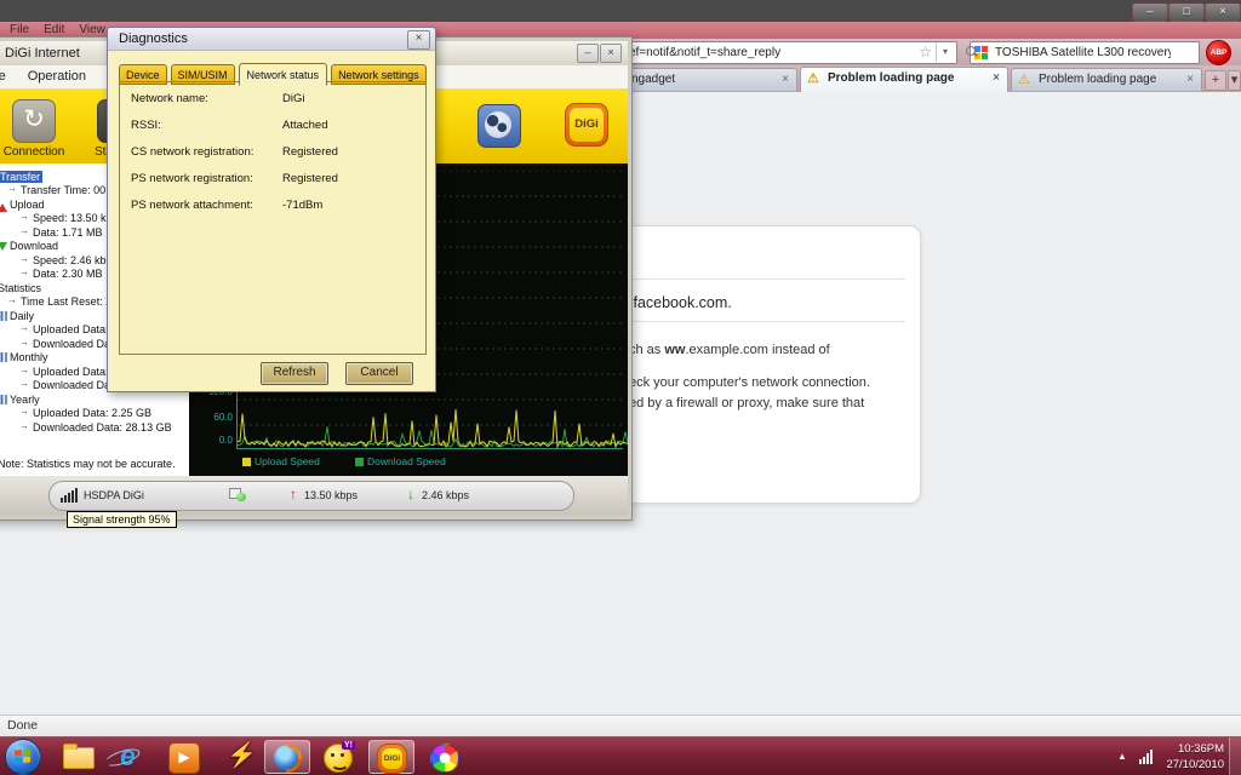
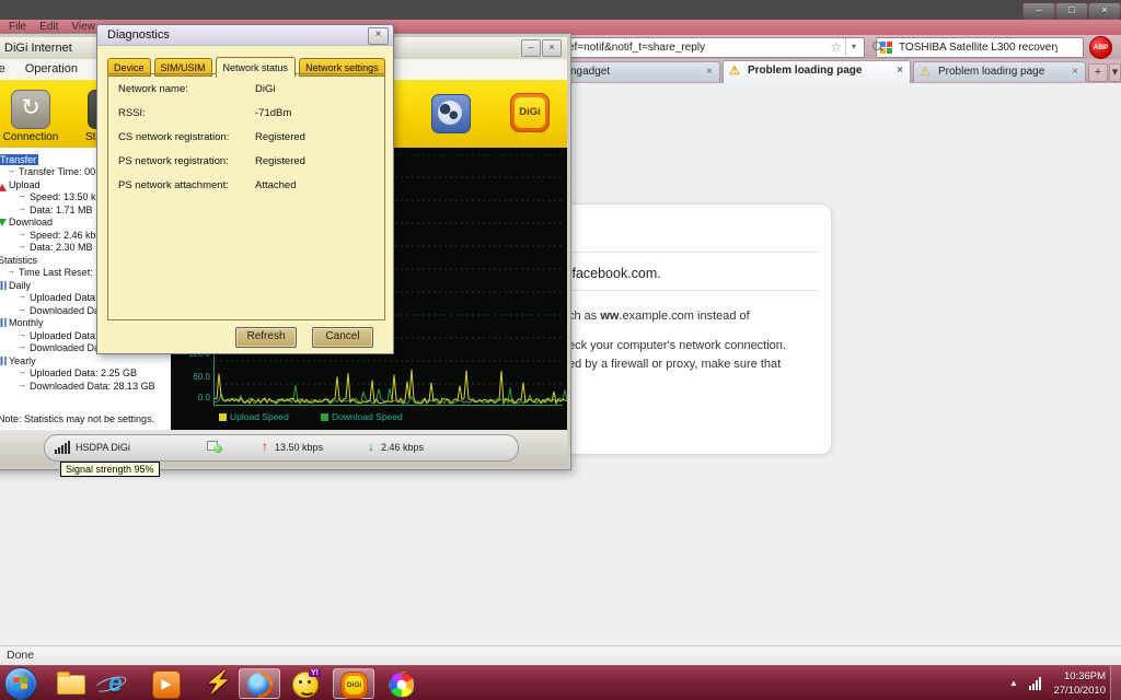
  –
  □
  ×
  File
  Edit
  View
  f=notif&notif_t=share_reply
  ☆
  ▾
  TOSHIBA Satellite L300 recover
  ngadget
  ⚠
  Problem loading page
  ⚠
  Problem loading page
  +
  ▾
  facebook.com.
  h as ww.example.com instead of
  eck your computer's network connection.
  ed by a firewall or proxy, make sure that
  Done
  DiGi Internet
  –
  ×
  Operation
  Connection
  DiGi
  Transfer
  Transfer Time: 00
  Upload
  Speed: 13.50 k
  Data: 1.71 MB
  Download
  Speed: 2.46 kb
  Data: 2.30 MB
  Statistics
  Time Last Reset:
  Daily
  Uploaded Data
  Downloaded D
  Monthly
  Uploaded Data
  Downloaded D
  Yearly
  Uploaded Data: 2.25 GB
  Downloaded Data: 28.13 GB
- Note: Statistics may not be accurate.
+ Note: Statistics may not be settings.
  60.0
  0.0
  Upload Speed
  Download Speed
  HSDPA DiGi
  13.50 kbps
  2.46 kbps
  Diagnostics
  Device
  SIM/USIM
  Network status
  Network settings
  Network name:
  DiGi
  RSSI:
- Attached
+ -71dBm
  CS network registration:
  Registered
  PS network registration:
  Registered
  PS network attachment:
- -71dBm
+ Attached
  Refresh
  Cancel
  Signal strength 95%
  e
  ▶
  ⚡
  ▲
  10:36PM
  27/10/2010
